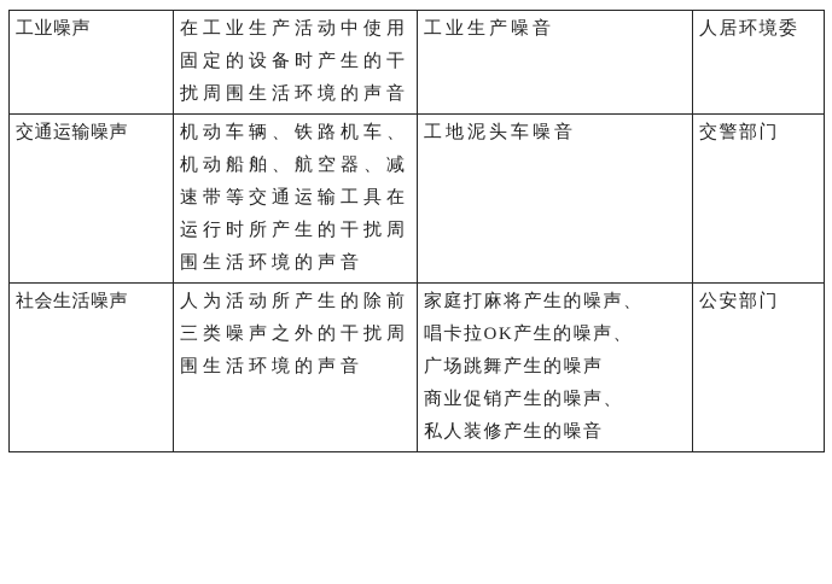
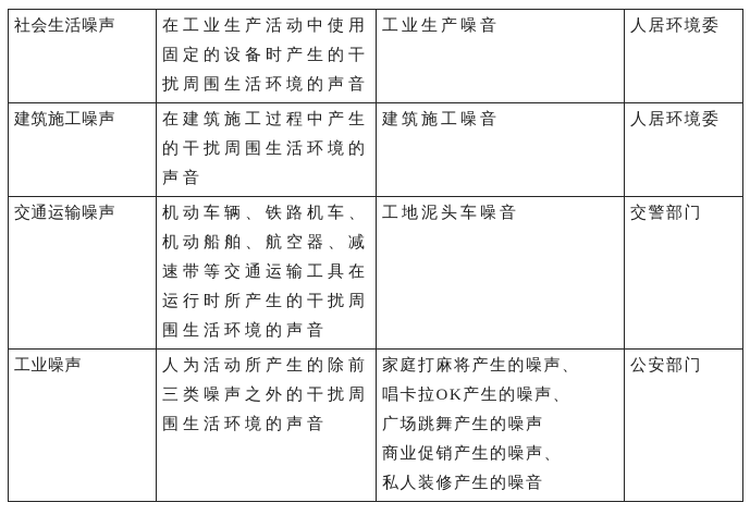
- 工业噪声	在工业生产活动中使用固定的设备时产生的干扰周围生活环境的声音	工业生产噪音	人居环境委
+ 社会生活噪声	在工业生产活动中使用固定的设备时产生的干扰周围生活环境的声音	工业生产噪音	人居环境委
+ 建筑施工噪声	在建筑施工过程中产生的干扰周围生活环境的声音	建筑施工噪音	人居环境委
  交通运输噪声	机动车辆、铁路机车、机动船舶、航空器、减速带等交通运输工具在运行时所产生的干扰周围生活环境的声音	工地泥头车噪音	交警部门
- 社会生活噪声	人为活动所产生的除前三类噪声之外的干扰周围生活环境的声音	家庭打麻将产生的噪声、 唱卡拉OK产生的噪声、 广场跳舞产生的噪声 商业促销产生的噪声、 私人装修产生的噪音	公安部门
+ 工业噪声	人为活动所产生的除前三类噪声之外的干扰周围生活环境的声音	家庭打麻将产生的噪声、 唱卡拉OK产生的噪声、 广场跳舞产生的噪声 商业促销产生的噪声、 私人装修产生的噪音	公安部门
